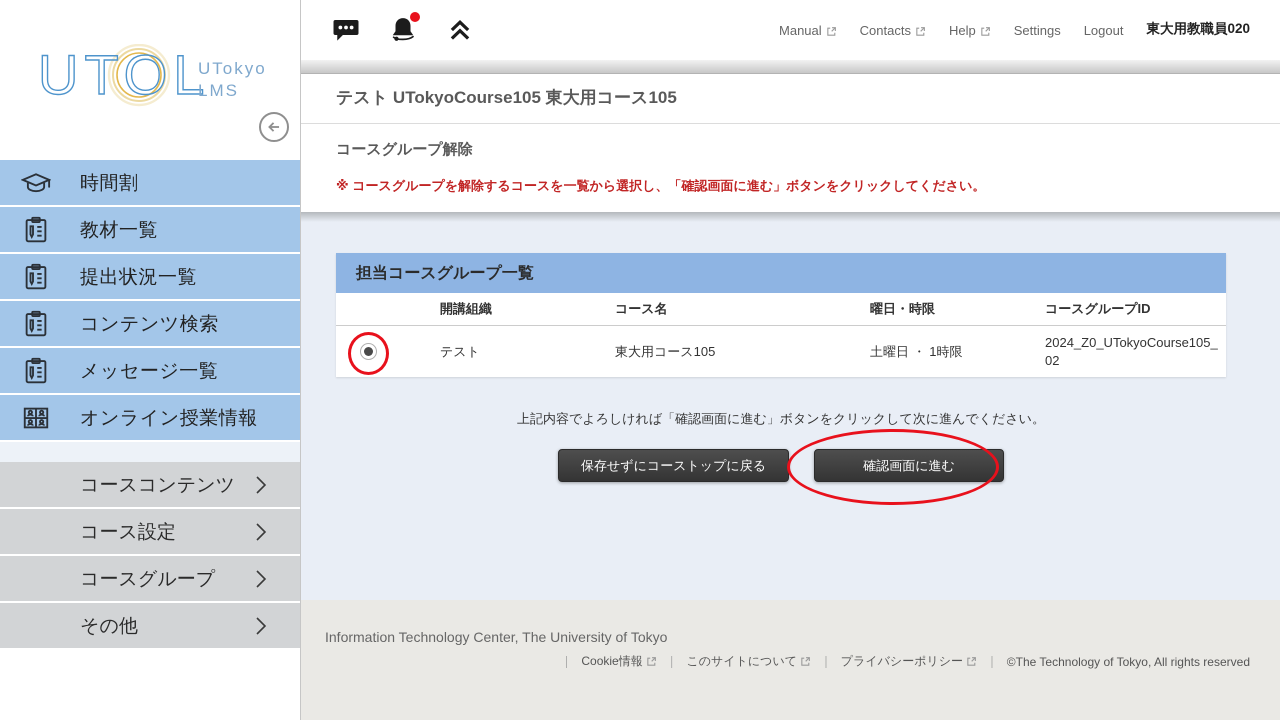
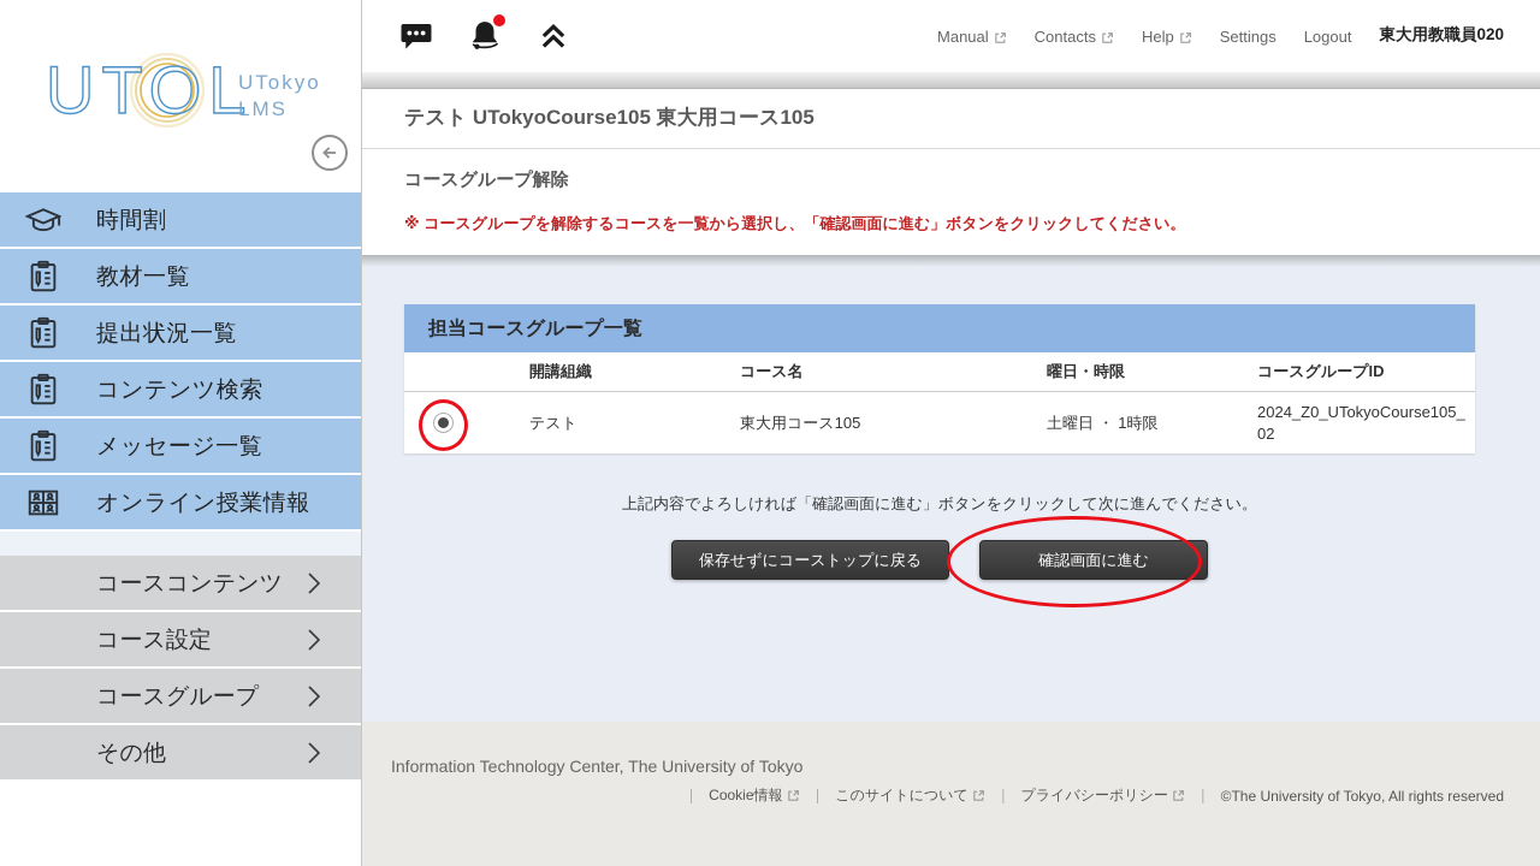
  UTOL
  UTokyo
  LMS
  時間割
  教材一覧
  提出状況一覧
  コンテンツ検索
  メッセージ一覧
  オンライン授業情報
  コースコンテンツ
  コース設定
  コースグループ
  その他
  Manual
  Contacts
  Help
  Settings
  Logout
  東大用教職員020
  テスト UTokyoCourse105 東大用コース105
  コースグループ解除
  ※ コースグループを解除するコースを一覧から選択し、「確認画面に進む」ボタンをクリックしてください。
  担当コースグループ一覧
  開講組織
  コース名
  曜日・時限
  コースグループID
  テスト
  東大用コース105
  土曜日 ・ 1時限
  2024_Z0_UTokyoCourse105_02
  上記内容でよろしければ「確認画面に進む」ボタンをクリックして次に進んでください。
  保存せずにコーストップに戻る
  確認画面に進む
  Information Technology Center, The University of Tokyo
  ｜
  Cookie情報
  ｜
  このサイトについて
  ｜
  プライバシーポリシー
  ｜
- ©The Technology of Tokyo, All rights reserved
+ ©The University of Tokyo, All rights reserved
